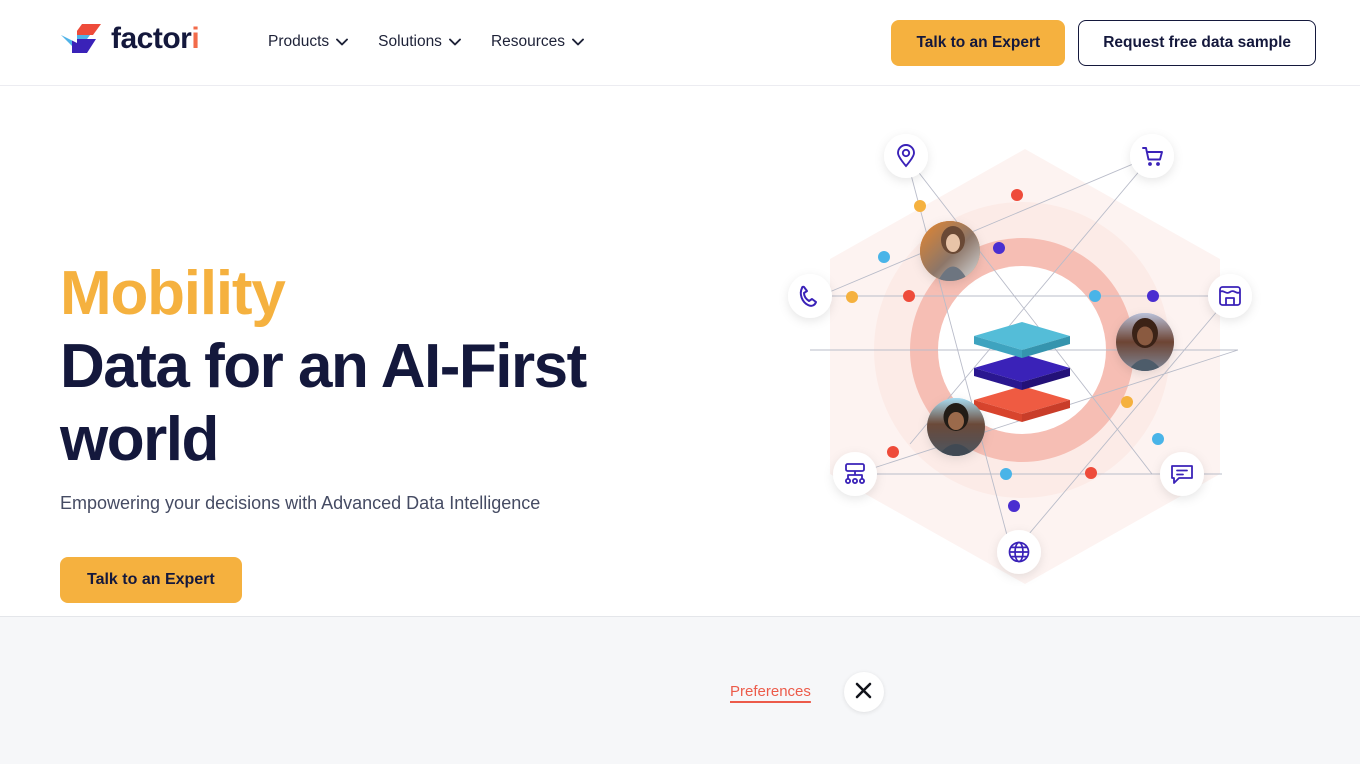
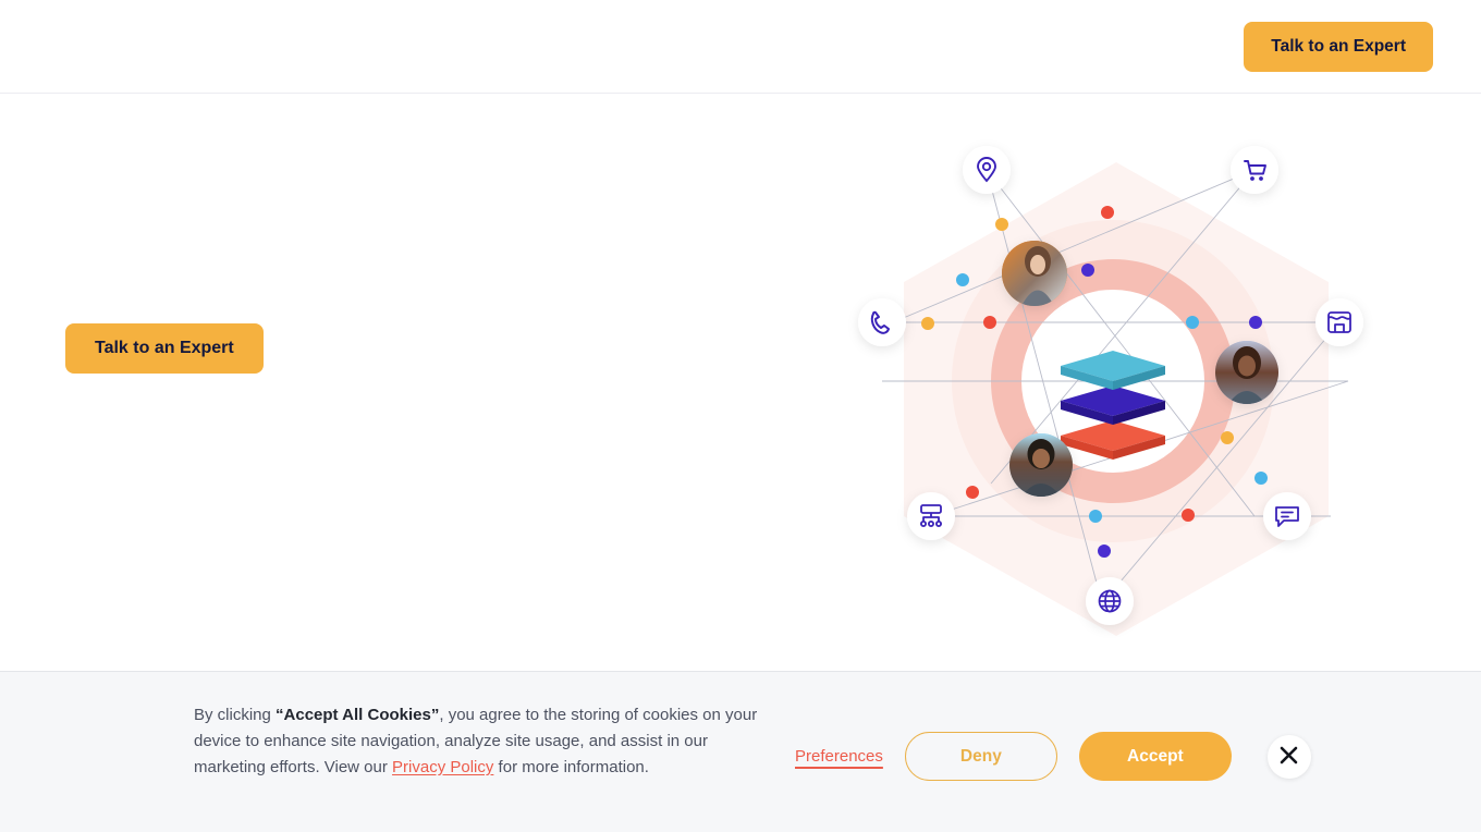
- factori
- Products
- Solutions
- Resources
  Talk to an Expert
- Request free data sample
- Mobility
- Data for an AI-First world
- Empowering your decisions with Advanced Data Intelligence
  Talk to an Expert
+ By clicking “Accept All Cookies”, you agree to the storing of cookies on your device to enhance site navigation, analyze site usage, and assist in our marketing efforts. View our Privacy Policy for more information.
  Preferences
+ Deny
+ Accept
